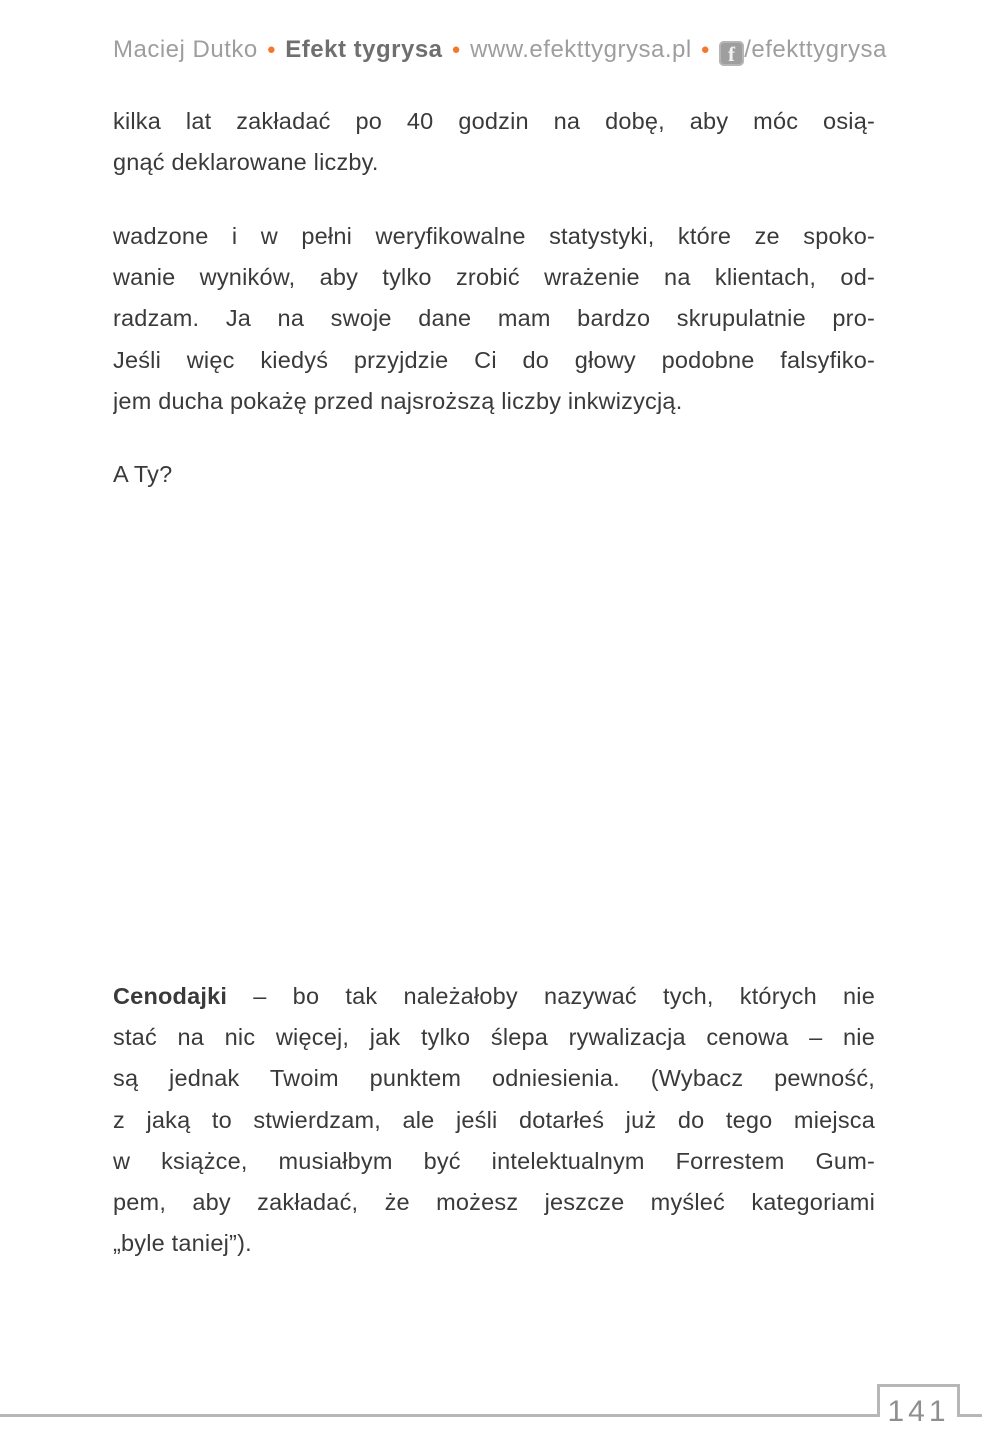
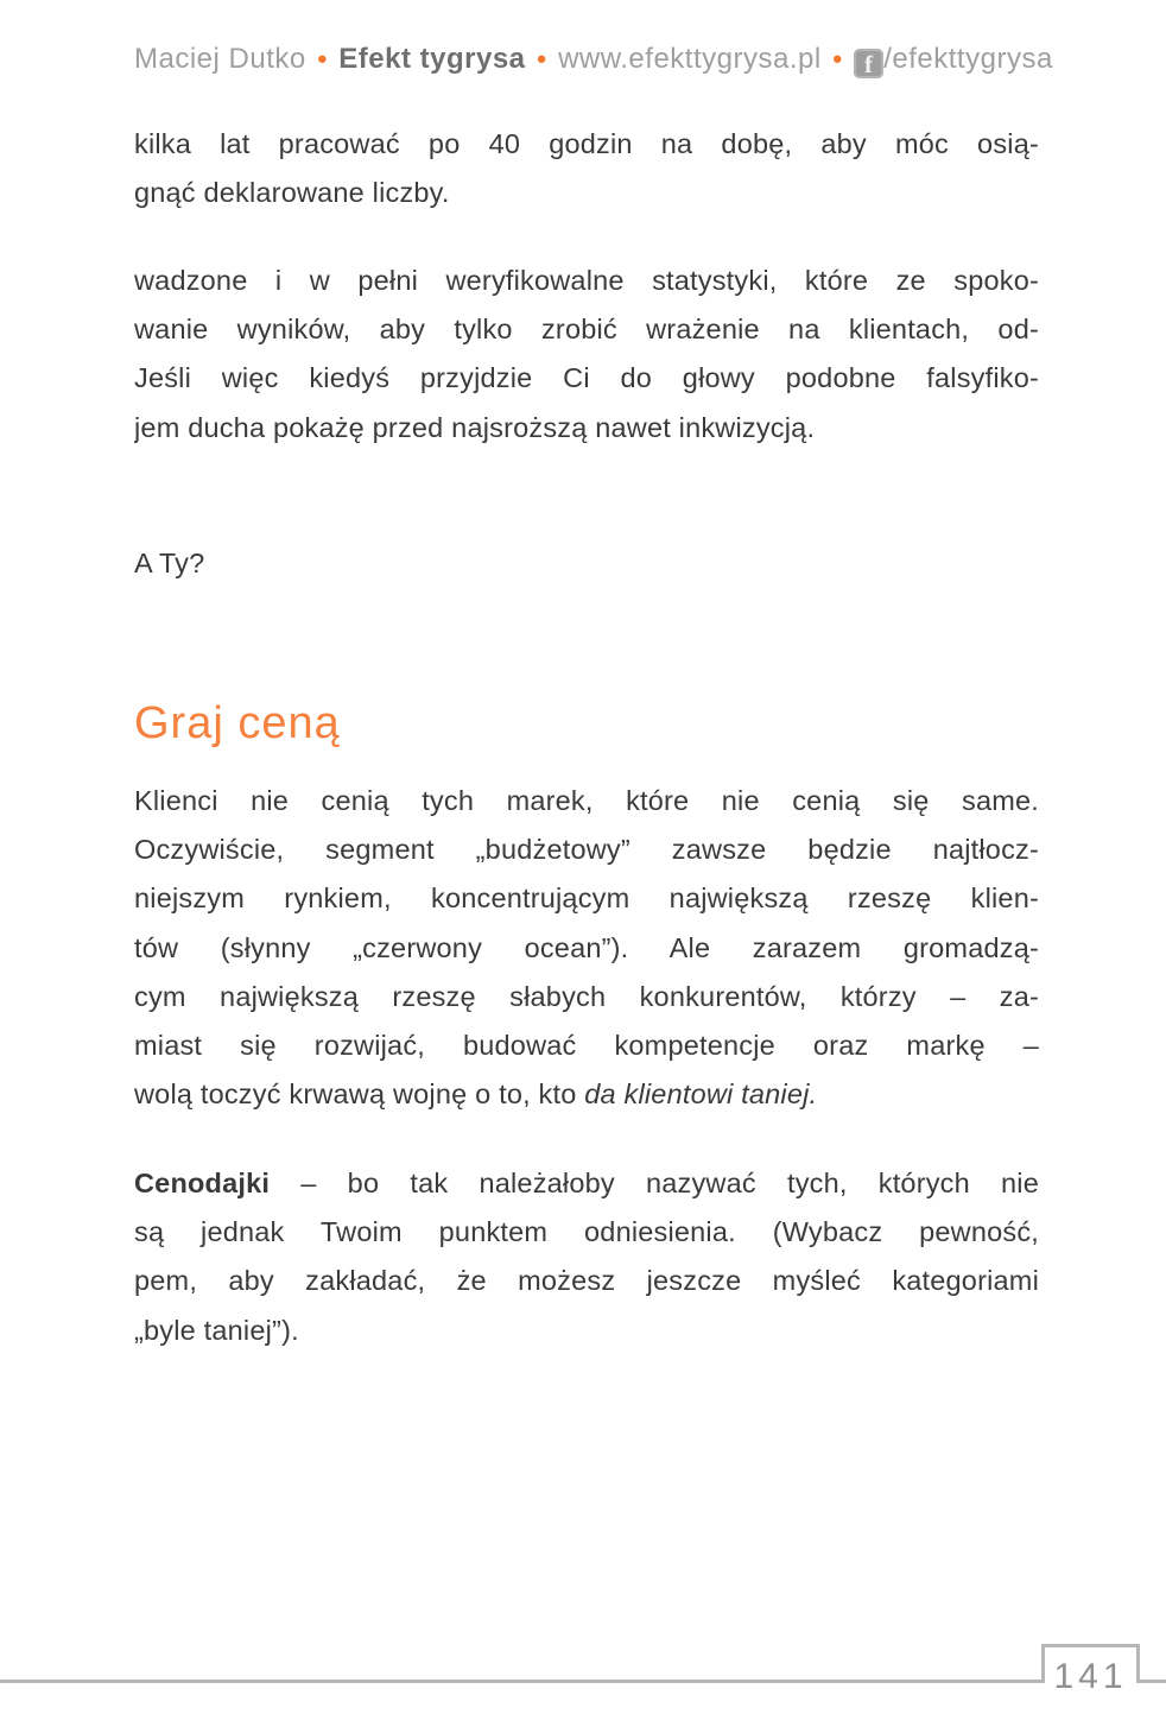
  Maciej Dutko ● Efekt tygrysa ● www.efekttygrysa.pl ● f /efekttygrysa
- kilka lat zakładać po 40 godzin na dobę, aby móc osią-
+ kilka lat pracować po 40 godzin na dobę, aby móc osią-
  gnąć deklarowane liczby.
  wadzone i w pełni weryfikowalne statystyki, które ze spoko-
  wanie wyników, aby tylko zrobić wrażenie na klientach, od-
- radzam. Ja na swoje dane mam bardzo skrupulatnie pro-
  Jeśli więc kiedyś przyjdzie Ci do głowy podobne falsyfiko-
- jem ducha pokażę przed najsroższą liczby inkwizycją.
+ jem ducha pokażę przed najsroższą nawet inkwizycją.
  A Ty?
+ Graj ceną
+ Klienci nie cenią tych marek, które nie cenią się same.
+ Oczywiście, segment „budżetowy” zawsze będzie najtłocz-
+ niejszym rynkiem, koncentrującym największą rzeszę klien-
+ tów (słynny „czerwony ocean”). Ale zarazem gromadzą-
+ cym największą rzeszę słabych konkurentów, którzy – za-
+ miast się rozwijać, budować kompetencje oraz markę –
+ wolą toczyć krwawą wojnę o to, kto da klientowi taniej.
  Cenodajki – bo tak należałoby nazywać tych, których nie
- stać na nic więcej, jak tylko ślepa rywalizacja cenowa – nie
  są jednak Twoim punktem odniesienia. (Wybacz pewność,
- z jaką to stwierdzam, ale jeśli dotarłeś już do tego miejsca
- w książce, musiałbym być intelektualnym Forrestem Gum-
  pem, aby zakładać, że możesz jeszcze myśleć kategoriami
  „byle taniej”).
  141
